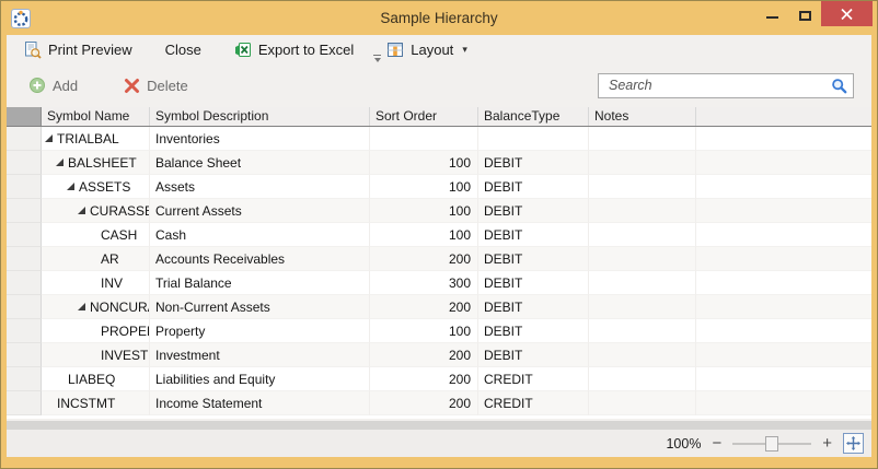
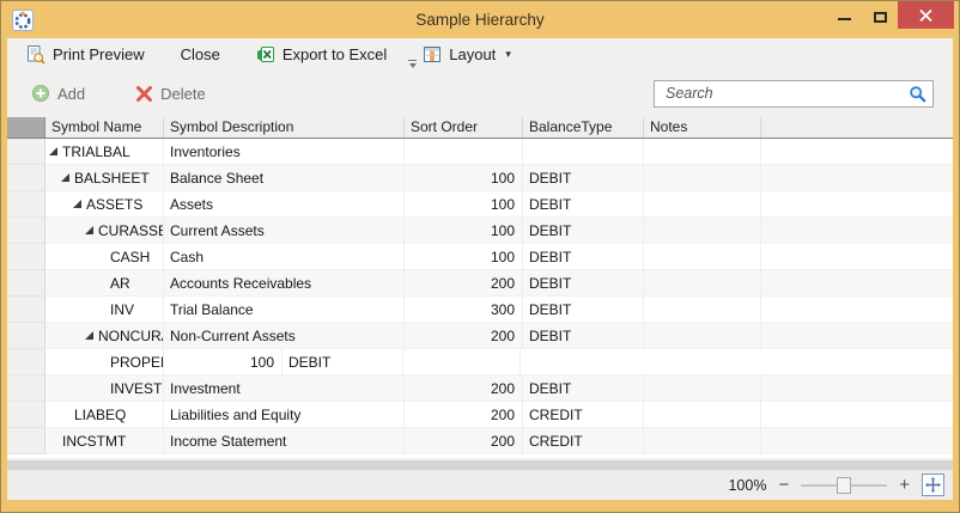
  Sample Hierarchy
  Print Preview
  Close
  Export to Excel
  Layout
  ▾
  Add
  Delete
  Search
  Symbol Name
  Symbol Description
  Sort Order
  BalanceType
  Notes
  TRIALBAL
  Inventories
  BALSHEET
  Balance Sheet
  100
  DEBIT
  ASSETS
  Assets
  100
  DEBIT
  Current Assets
  100
  DEBIT
  CASH
  Cash
  100
  DEBIT
  AR
  Accounts Receivables
  200
  DEBIT
  INV
  Trial Balance
  300
  DEBIT
  NONCUR
  Non-Current Assets
  200
  DEBIT
  PROPE
- Property
  100
  DEBIT
  INVEST
  Investment
  200
  DEBIT
  LIABEQ
  Liabilities and Equity
  200
  CREDIT
  INCSTMT
  Income Statement
  200
  CREDIT
  100%
  −
  +
